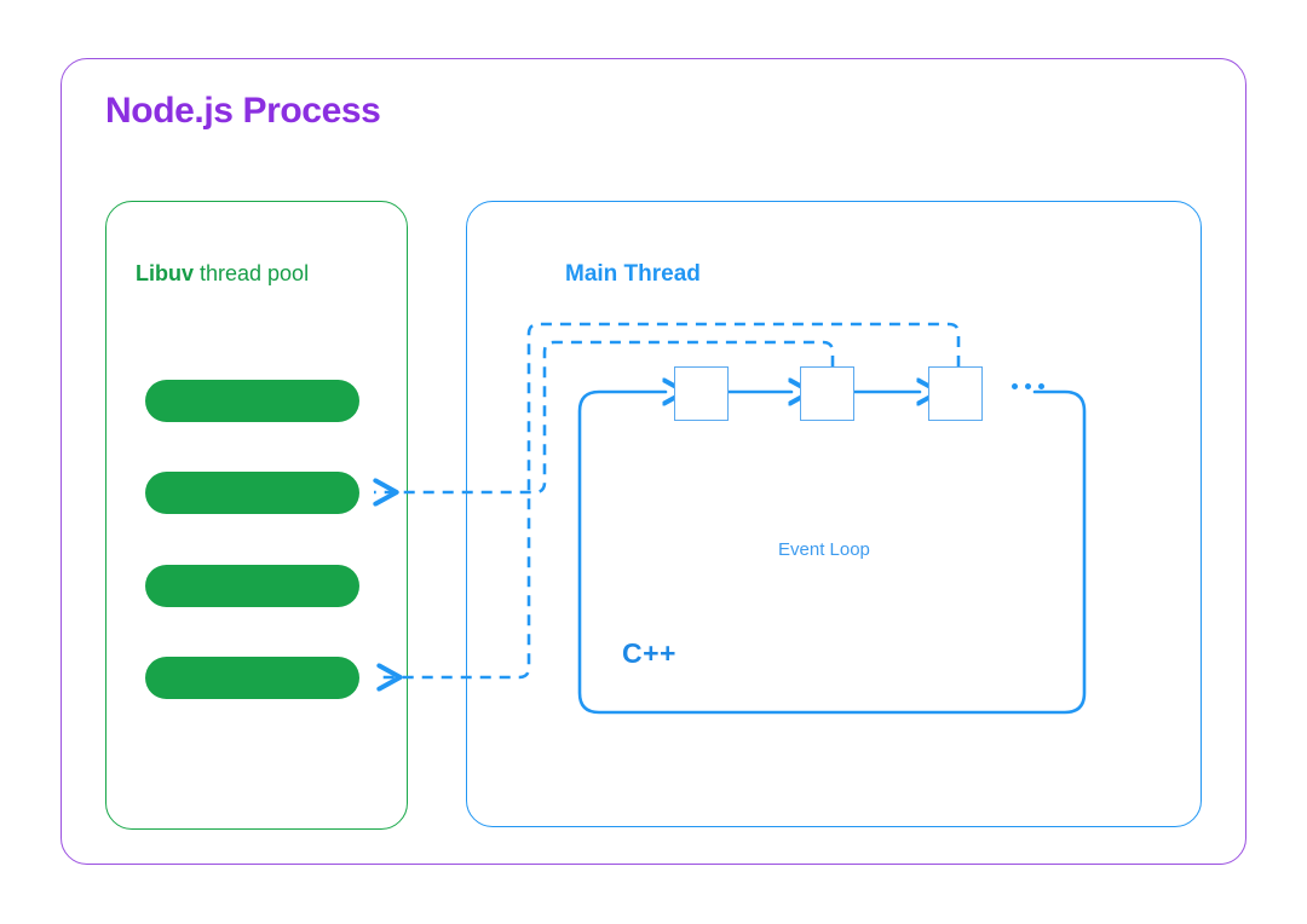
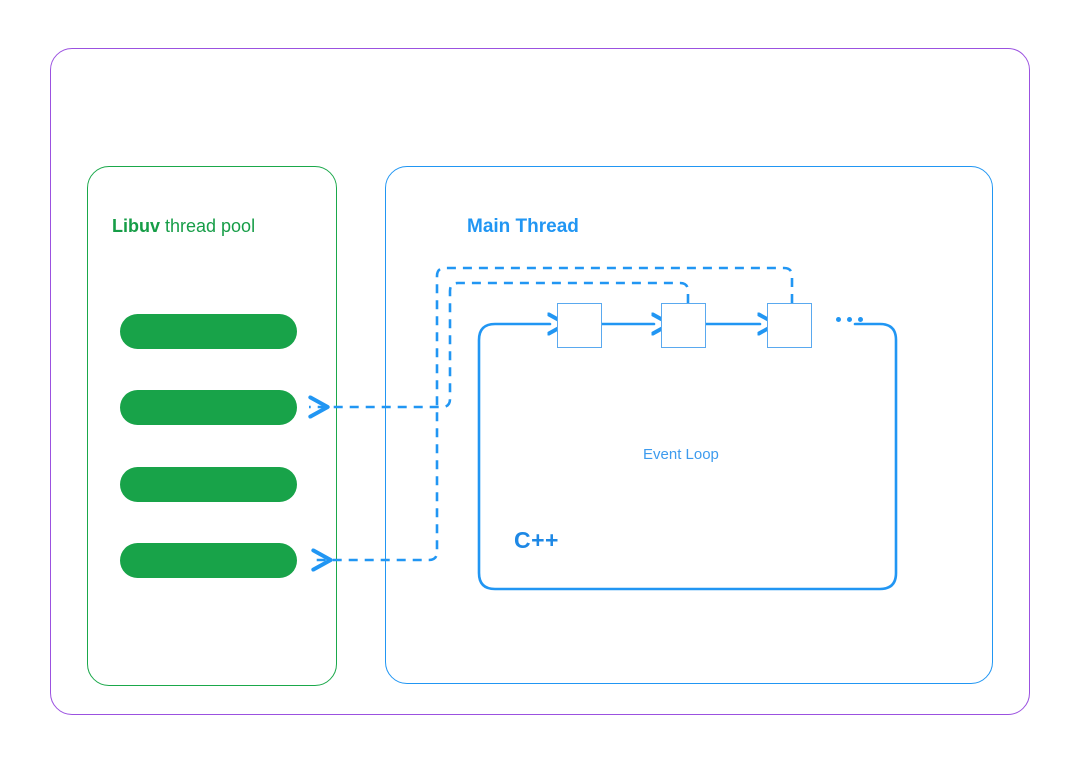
- Node.js Process
  Libuv thread pool
  Main Thread
  Event Loop
  C++
